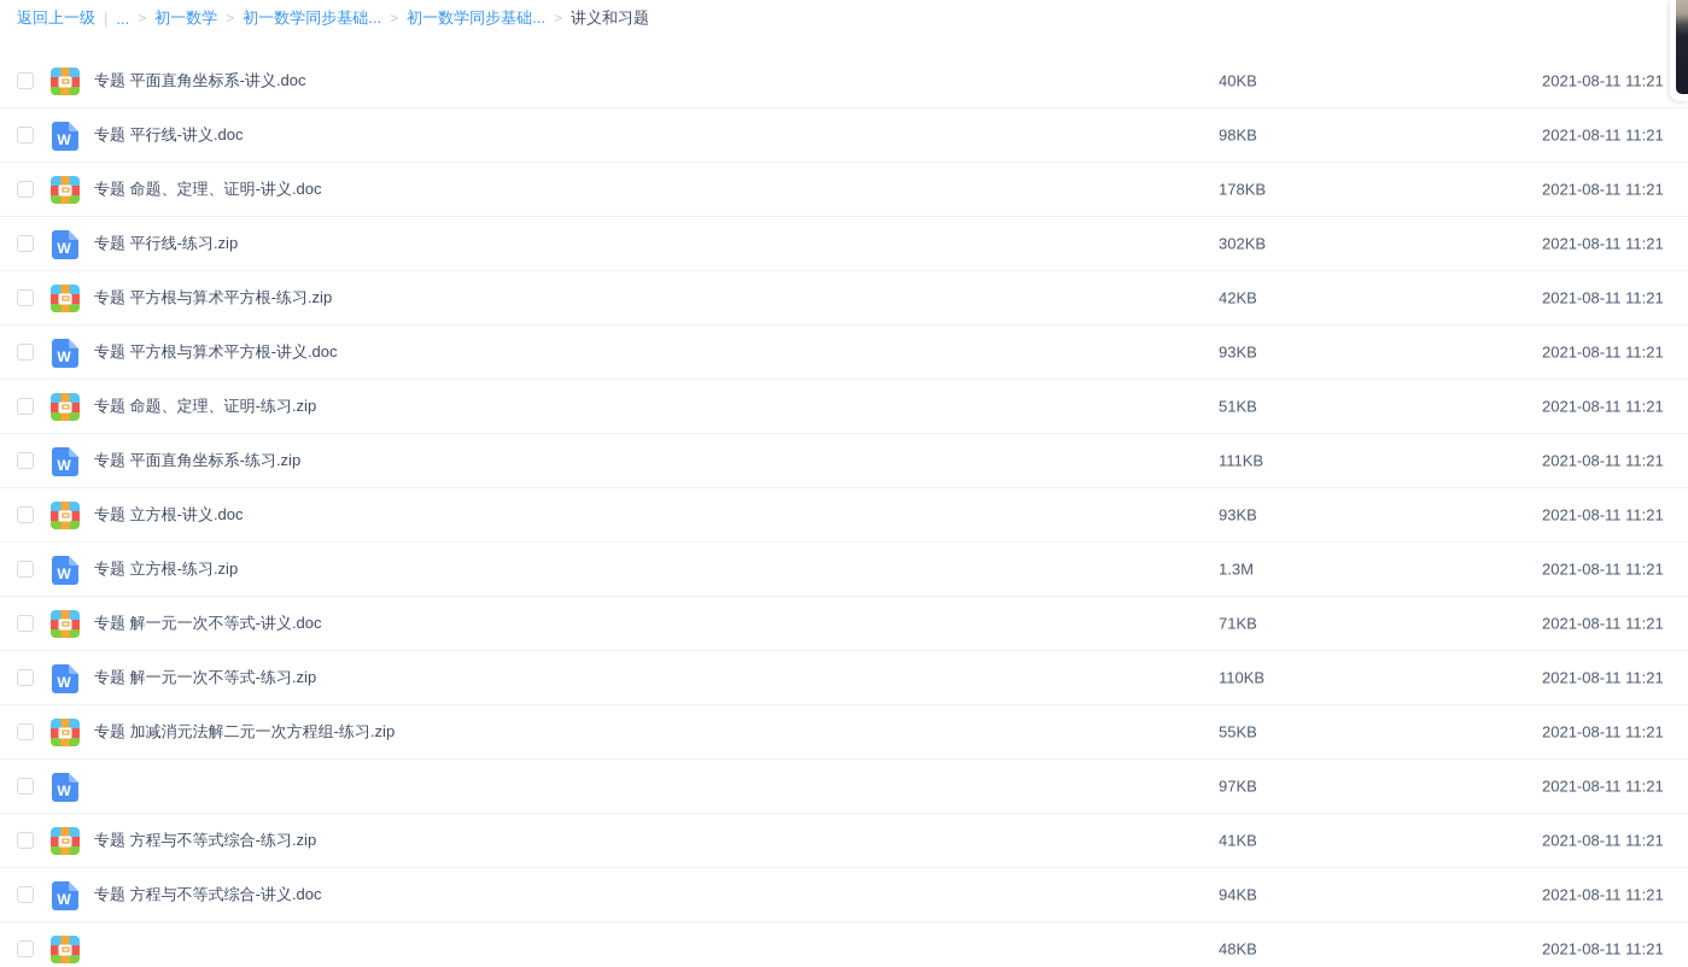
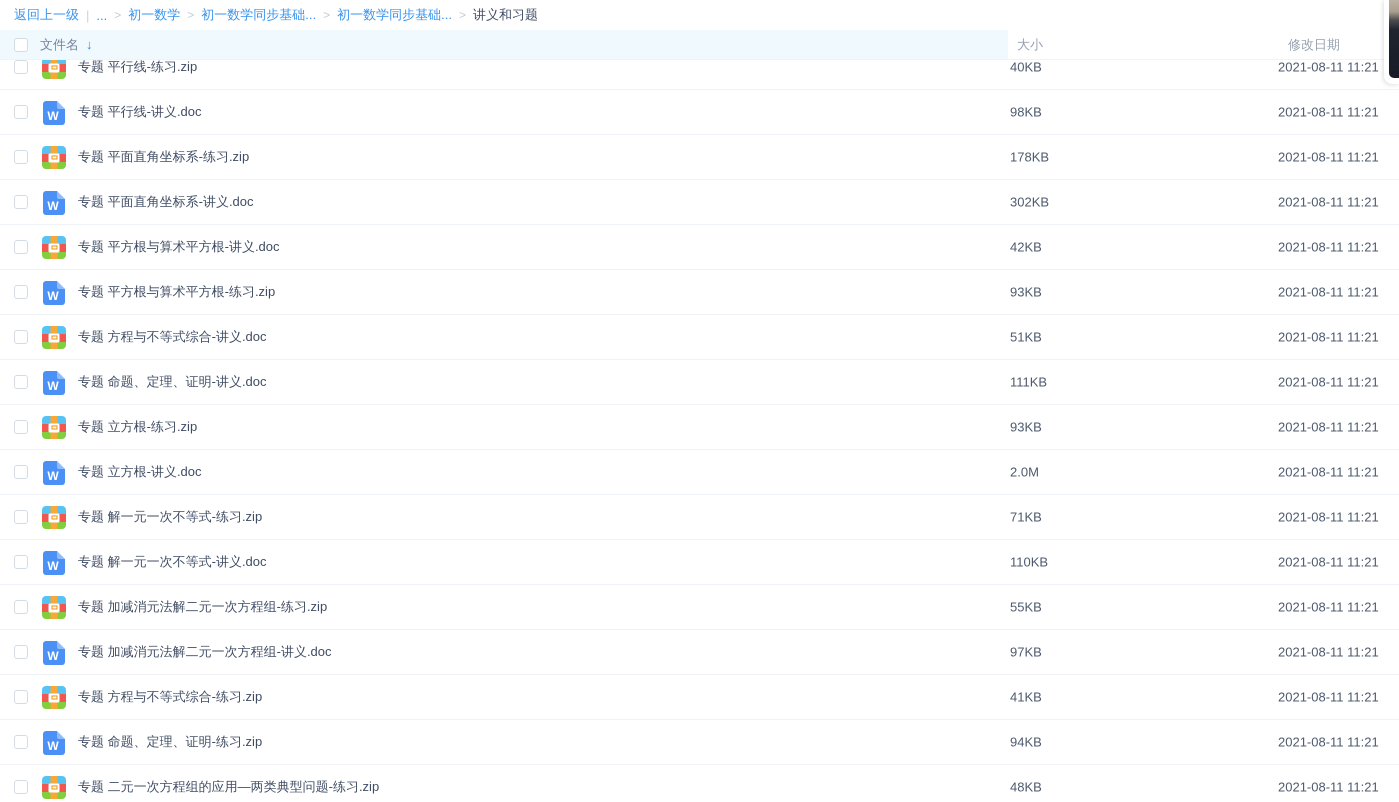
  返回上一级
  |
  ...
  >
  初一数学
  >
  初一数学同步基础...
  >
  初一数学同步基础...
  >
  讲义和习题
+ 文件名
+ ↓
+ 大小
+ 修改日期
- 专题 平面直角坐标系-讲义.doc
+ 专题 平行线-练习.zip
  40KB
  2021-08-11 11:21
  W
  专题 平行线-讲义.doc
  98KB
  2021-08-11 11:21
- 专题 命题、定理、证明-讲义.doc
+ 专题 平面直角坐标系-练习.zip
  178KB
  2021-08-11 11:21
  W
- 专题 平行线-练习.zip
+ 专题 平面直角坐标系-讲义.doc
  302KB
  2021-08-11 11:21
- 专题 平方根与算术平方根-练习.zip
+ 专题 平方根与算术平方根-讲义.doc
  42KB
  2021-08-11 11:21
  W
- 专题 平方根与算术平方根-讲义.doc
+ 专题 平方根与算术平方根-练习.zip
  93KB
  2021-08-11 11:21
- 专题 命题、定理、证明-练习.zip
+ 专题 方程与不等式综合-讲义.doc
  51KB
  2021-08-11 11:21
  W
- 专题 平面直角坐标系-练习.zip
+ 专题 命题、定理、证明-讲义.doc
  111KB
  2021-08-11 11:21
- 专题 立方根-讲义.doc
+ 专题 立方根-练习.zip
  93KB
  2021-08-11 11:21
  W
- 专题 立方根-练习.zip
+ 专题 立方根-讲义.doc
- 1.3M
+ 2.0M
  2021-08-11 11:21
- 专题 解一元一次不等式-讲义.doc
+ 专题 解一元一次不等式-练习.zip
  71KB
  2021-08-11 11:21
  W
- 专题 解一元一次不等式-练习.zip
+ 专题 解一元一次不等式-讲义.doc
  110KB
  2021-08-11 11:21
  专题 加减消元法解二元一次方程组-练习.zip
  55KB
  2021-08-11 11:21
  W
+ 专题 加减消元法解二元一次方程组-讲义.doc
  97KB
  2021-08-11 11:21
  专题 方程与不等式综合-练习.zip
  41KB
  2021-08-11 11:21
  W
- 专题 方程与不等式综合-讲义.doc
+ 专题 命题、定理、证明-练习.zip
  94KB
  2021-08-11 11:21
+ 专题 二元一次方程组的应用—两类典型问题-练习.zip
  48KB
  2021-08-11 11:21
